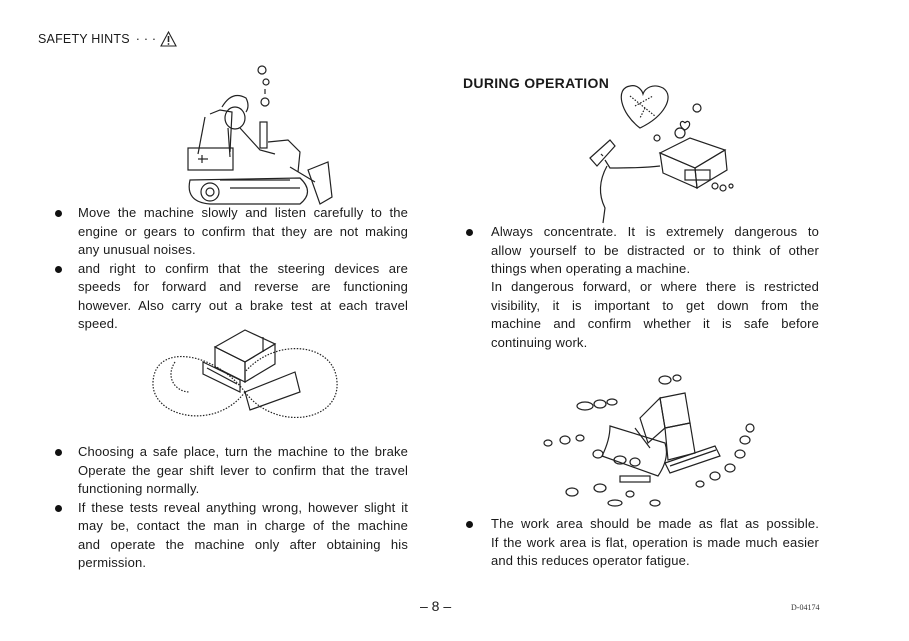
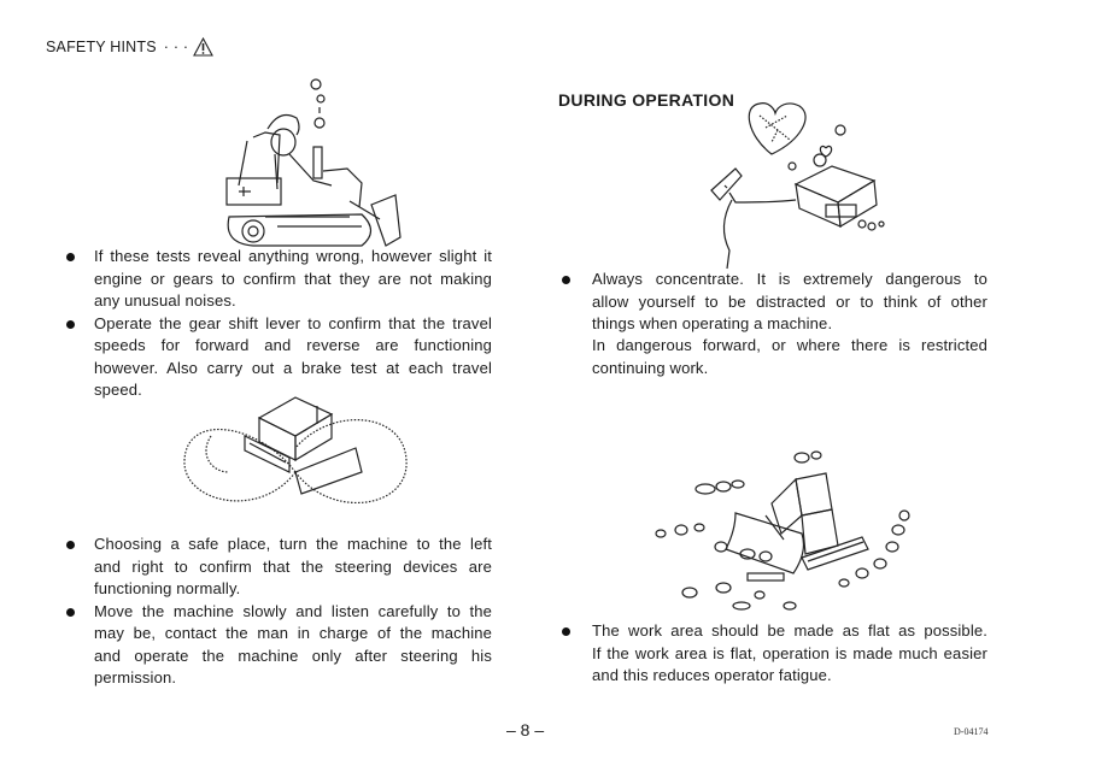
  SAFETY HINTS
  · · ·
- Move the machine slowly and listen carefully to the
+ If these tests reveal anything wrong, however slight it
  engine or gears to confirm that they are not making
  any unusual noises.
- and right to confirm that the steering devices are
+ Operate the gear shift lever to confirm that the travel
  speeds for forward and reverse are functioning
  however. Also carry out a brake test at each travel
  speed.
- Choosing a safe place, turn the machine to the brake
+ Choosing a safe place, turn the machine to the left
- Operate the gear shift lever to confirm that the travel
+ and right to confirm that the steering devices are
  functioning normally.
- If these tests reveal anything wrong, however slight it
+ Move the machine slowly and listen carefully to the
  may be, contact the man in charge of the machine
- and operate the machine only after obtaining his
+ and operate the machine only after steering his
  permission.
  DURING OPERATION
  Always concentrate. It is extremely dangerous to
  allow yourself to be distracted or to think of other
  things when operating a machine.
  In dangerous forward, or where there is restricted
- visibility, it is important to get down from the
- machine and confirm whether it is safe before
  continuing work.
  The work area should be made as flat as possible.
  If the work area is flat, operation is made much easier
  and this reduces operator fatigue.
  – 8 –
  D-04174
